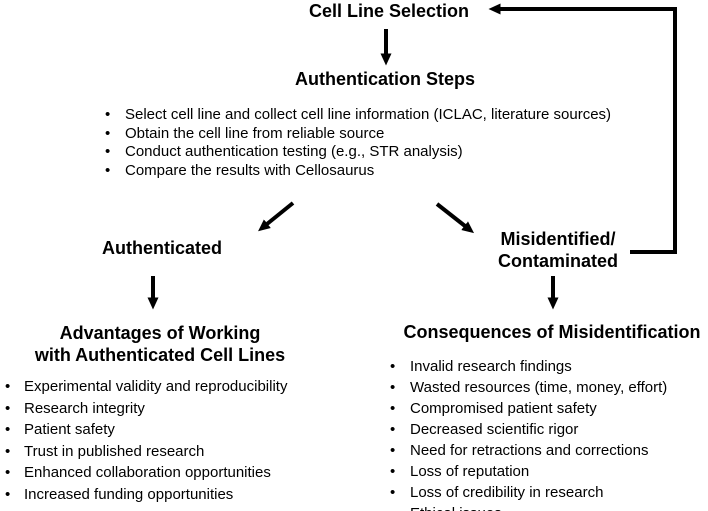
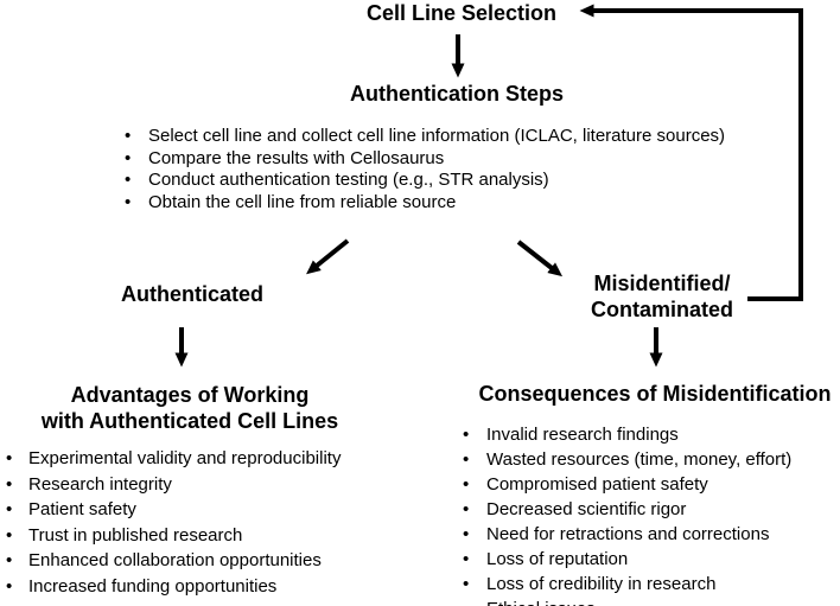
  Cell Line Selection
  Authentication Steps
  Select cell line and collect cell line information (ICLAC, literature sources)
- Obtain the cell line from reliable source
+ Compare the results with Cellosaurus
  Conduct authentication testing (e.g., STR analysis)
- Compare the results with Cellosaurus
+ Obtain the cell line from reliable source
  Authenticated
  Misidentified/
  Contaminated
  Advantages of Working
  with Authenticated Cell Lines
  Consequences of Misidentification
  Experimental validity and reproducibility
  Research integrity
  Patient safety
  Trust in published research
  Enhanced collaboration opportunities
  Increased funding opportunities
  Invalid research findings
  Wasted resources (time, money, effort)
  Compromised patient safety
  Decreased scientific rigor
  Need for retractions and corrections
  Loss of reputation
  Loss of credibility in research
